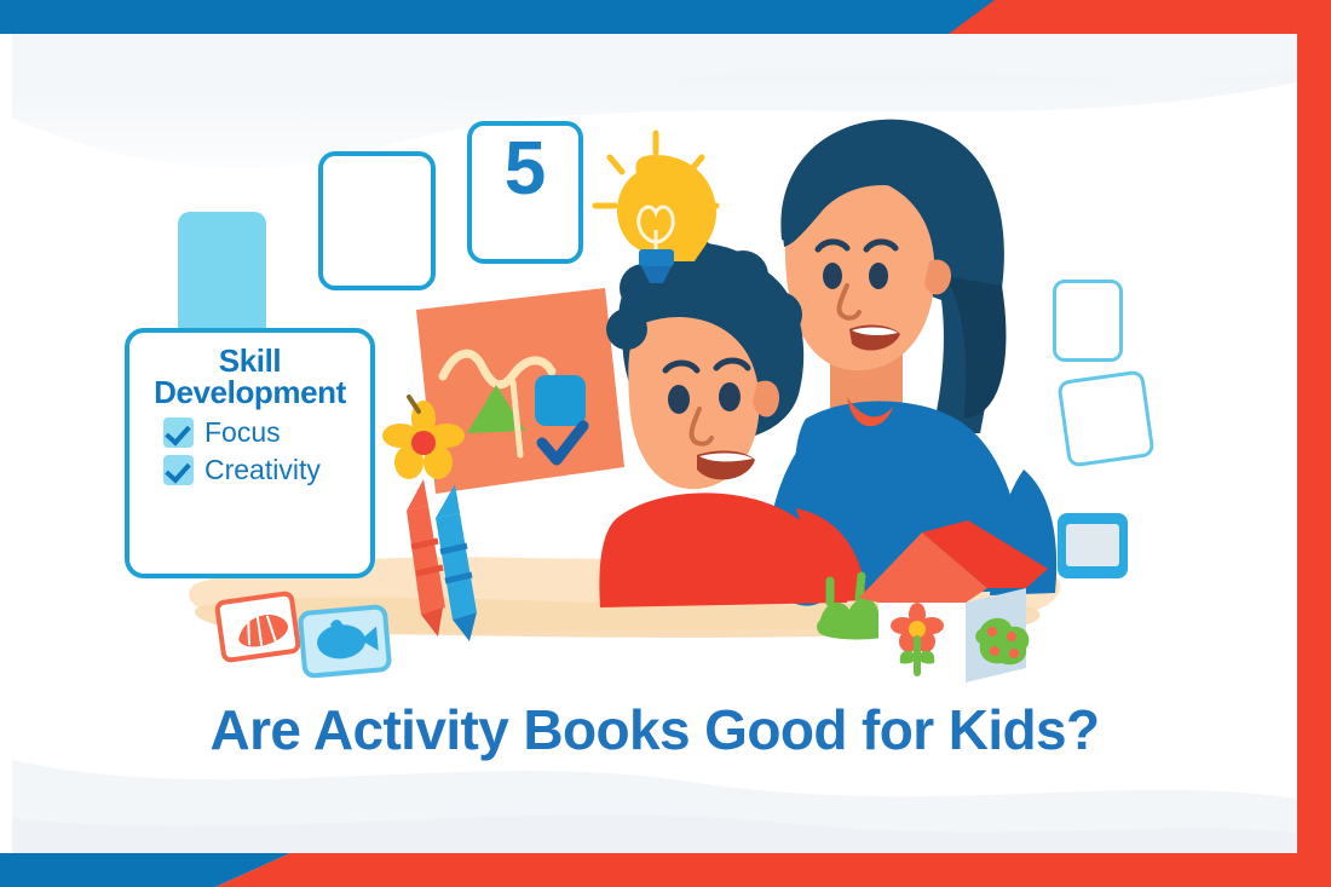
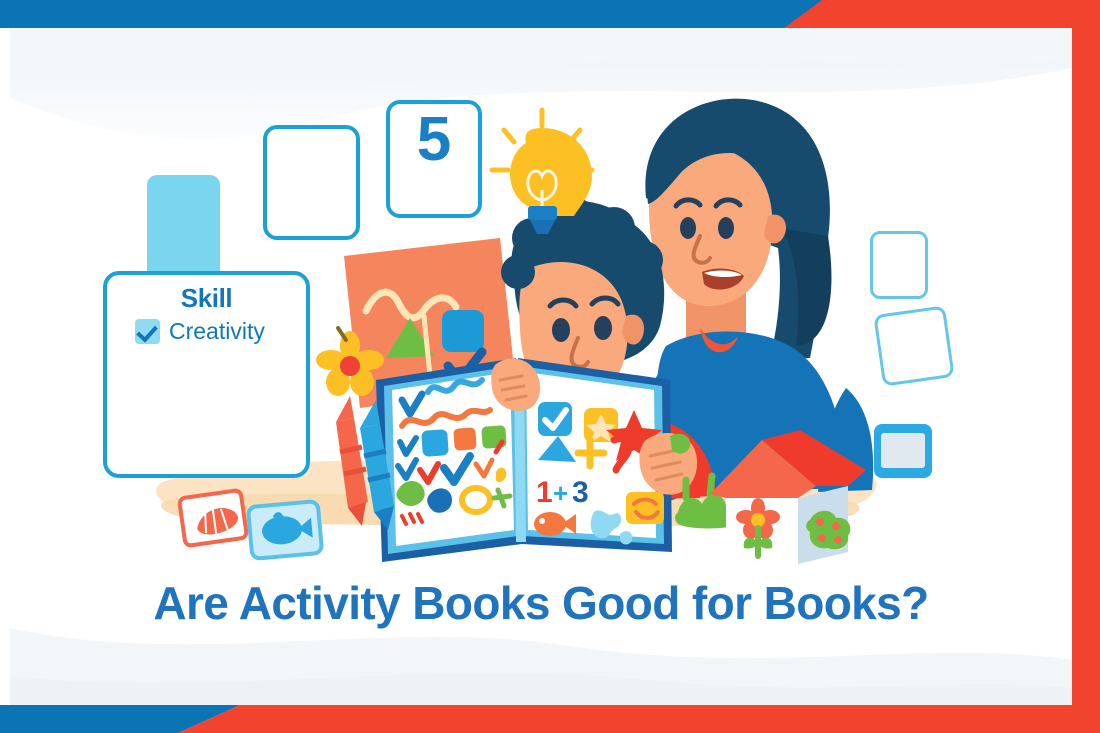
+ 1
+ +
+ 3
  5
  Skill
- Development
- Focus
  Creativity
- Are Activity Books Good for Kids?
+ Are Activity Books Good for Books?
